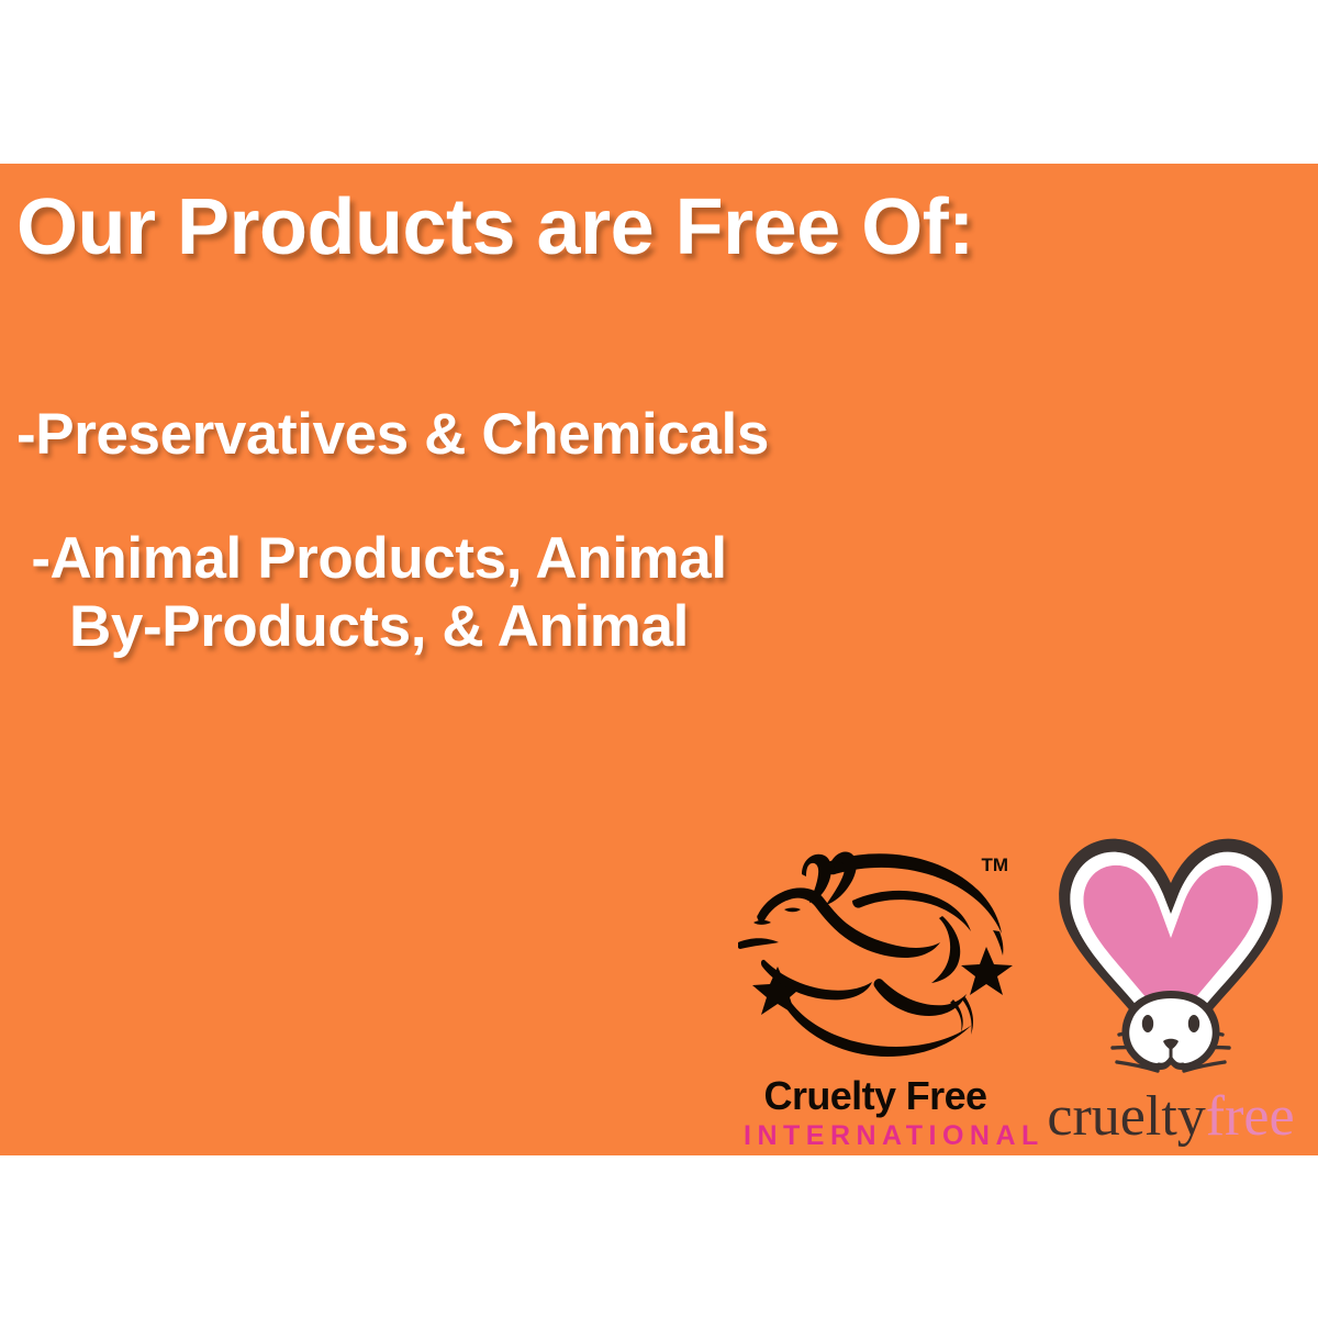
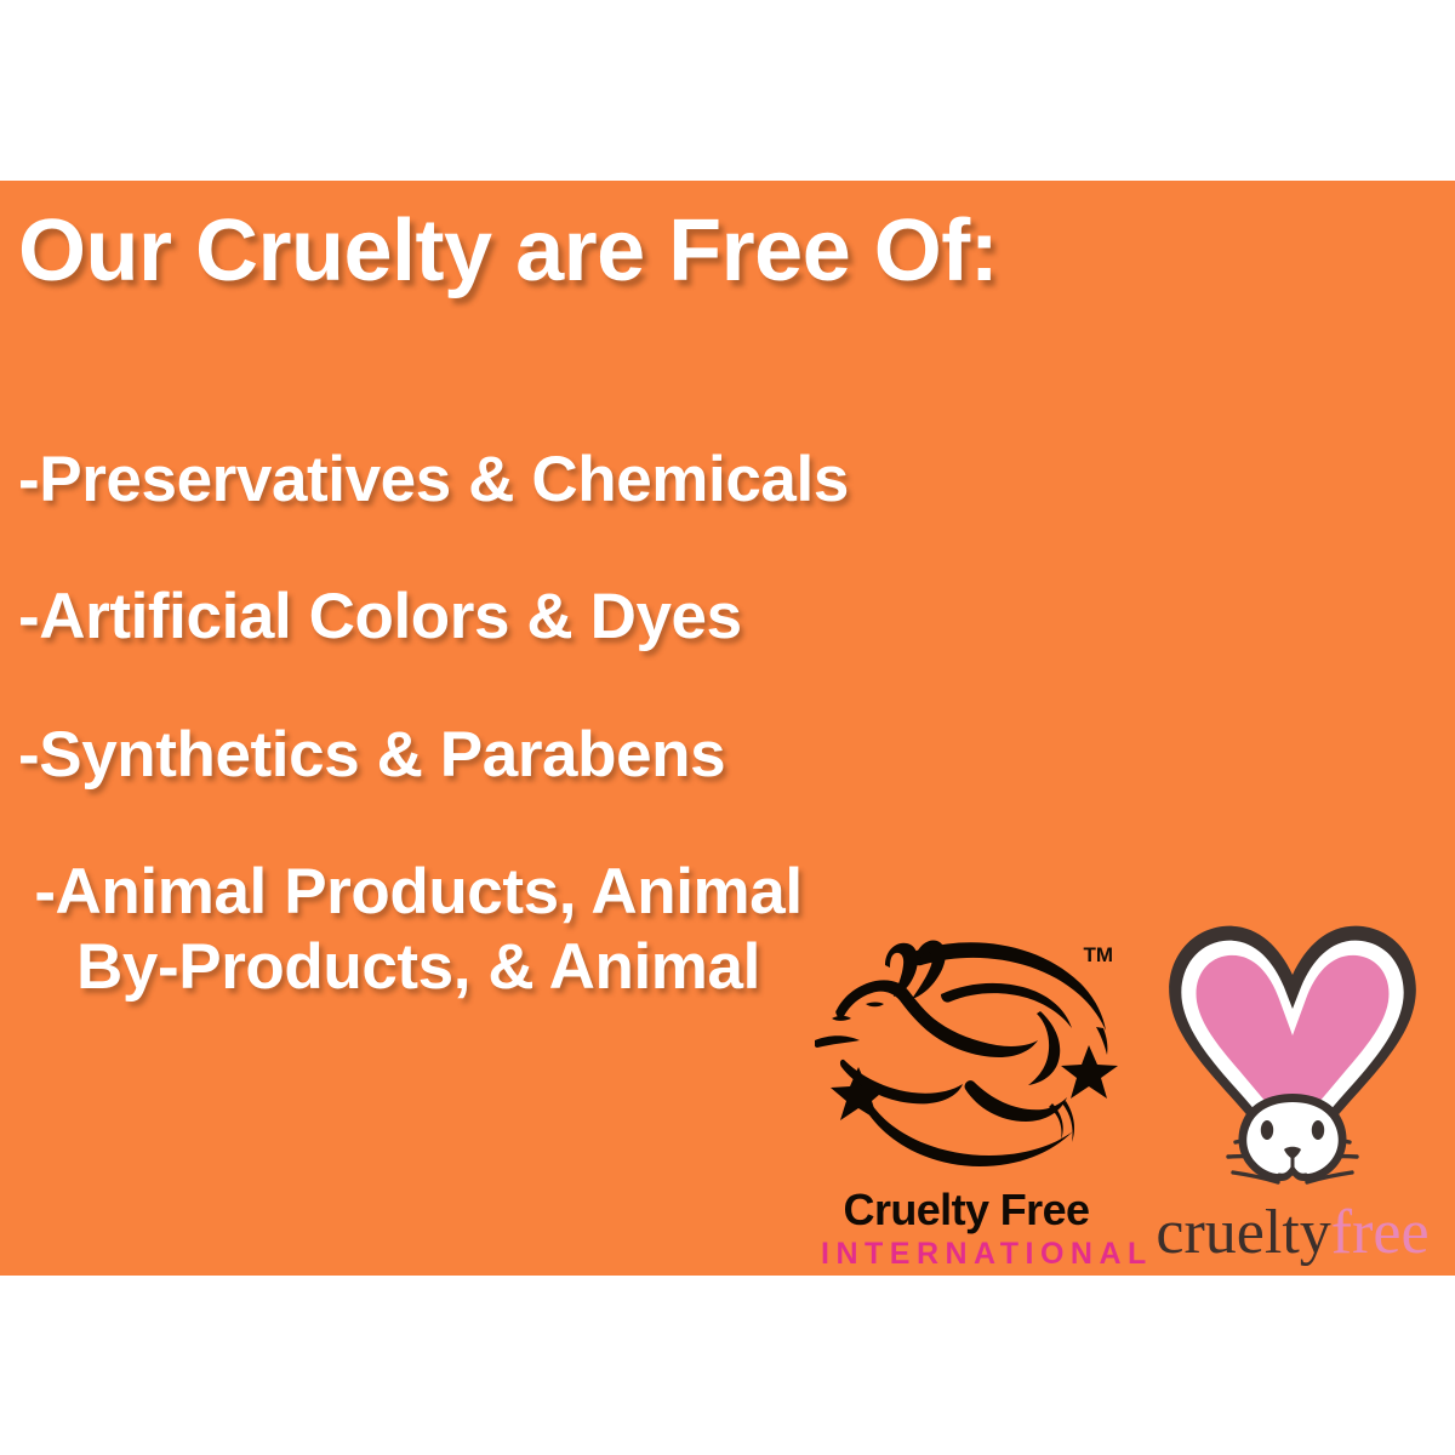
- Our Products are Free Of:
+ Our Cruelty are Free Of:
  -Preservatives & Chemicals
+ -Artificial Colors & Dyes
+ -Synthetics & Parabens
  -Animal Products, Animal
  By-Products, & Animal
  TM
  Cruelty Free
  INTERNATIONA
  crueltyfree
